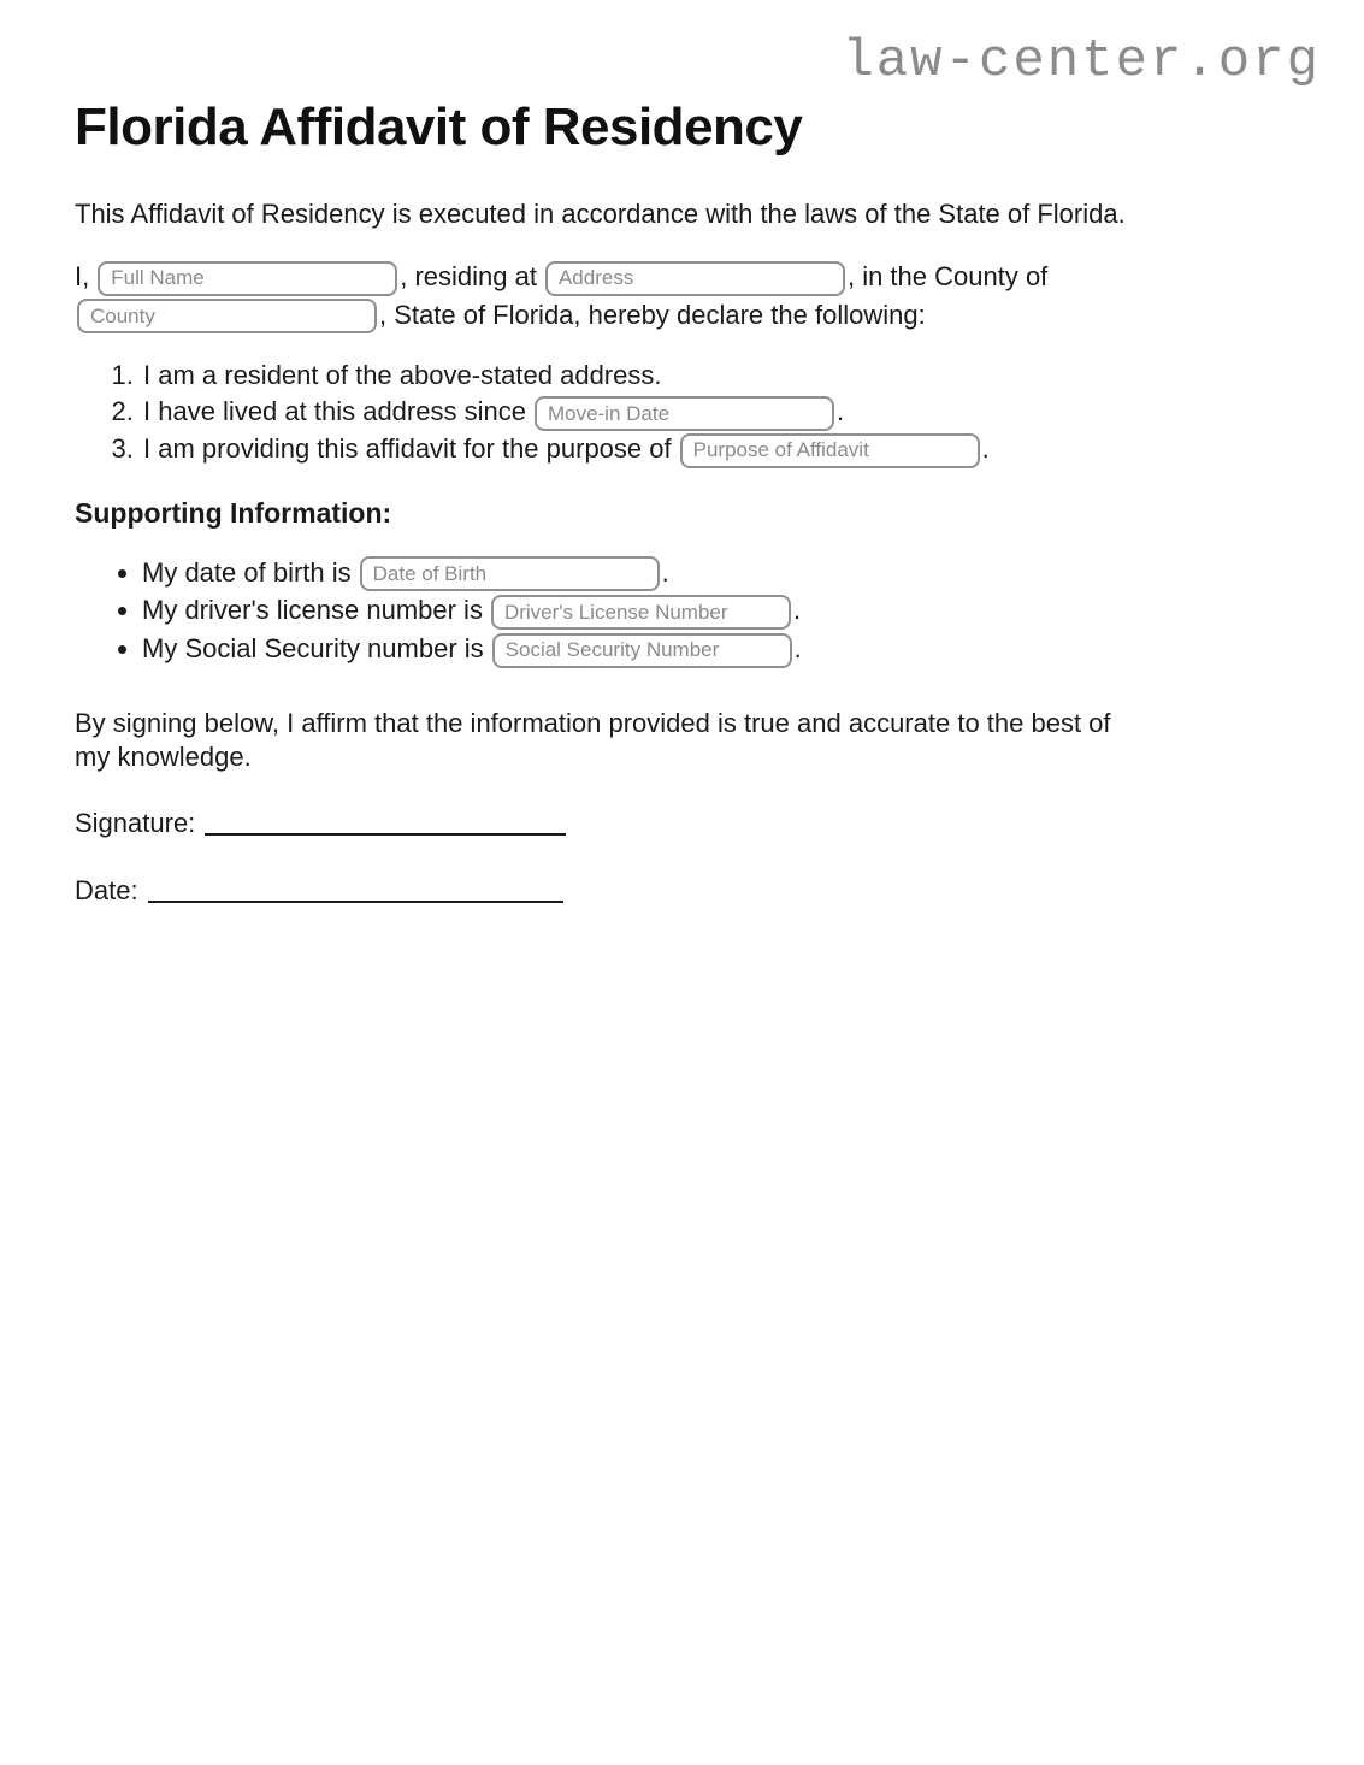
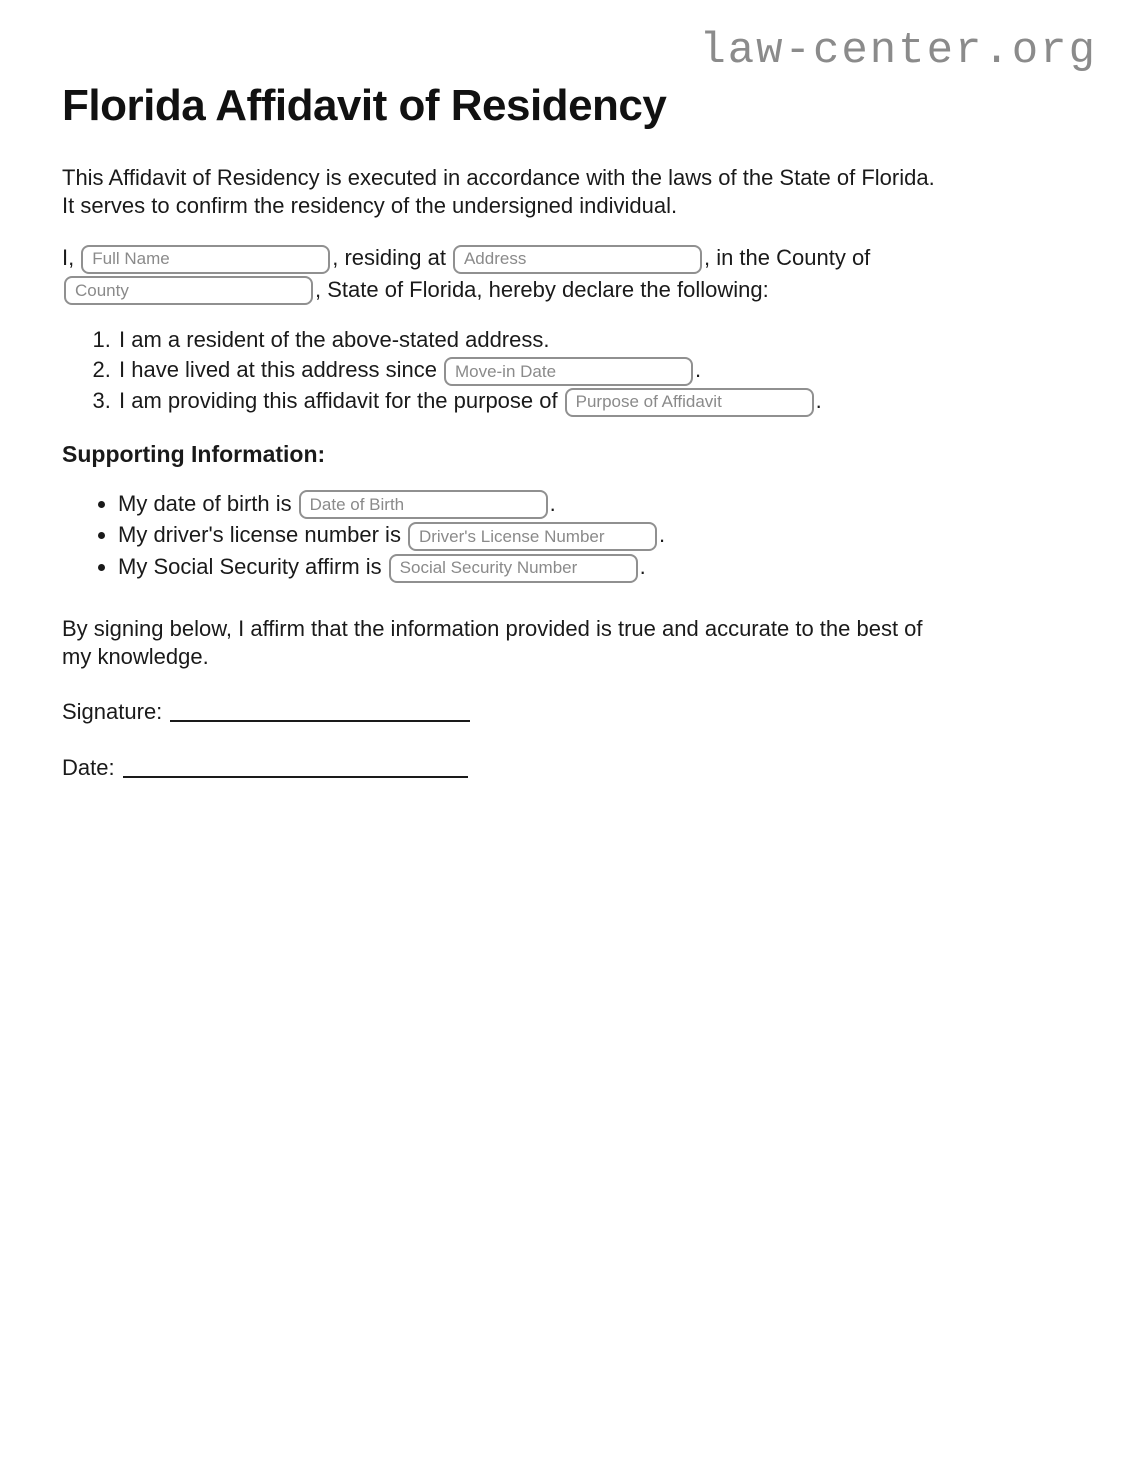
  law-center.org
  Florida Affidavit of Residency
  This Affidavit of Residency is executed in accordance with the laws of the State of Florida.
+ It serves to confirm the residency of the undersigned individual.
  I, Full Name , residing at Address , in the County of County , State of Florida, hereby declare the following:
  I am a resident of the above-stated address.
  I have lived at this address since Move-in Date .
  I am providing this affidavit for the purpose of Purpose of Affidavit .
  Supporting Information:
  My date of birth is Date of Birth .
  My driver's license number is Driver's License Number .
- My Social Security number is Social Security Number .
+ My Social Security affirm is Social Security Number .
  By signing below, I affirm that the information provided is true and accurate to the best of
  my knowledge.
  Signature:
  Date:
